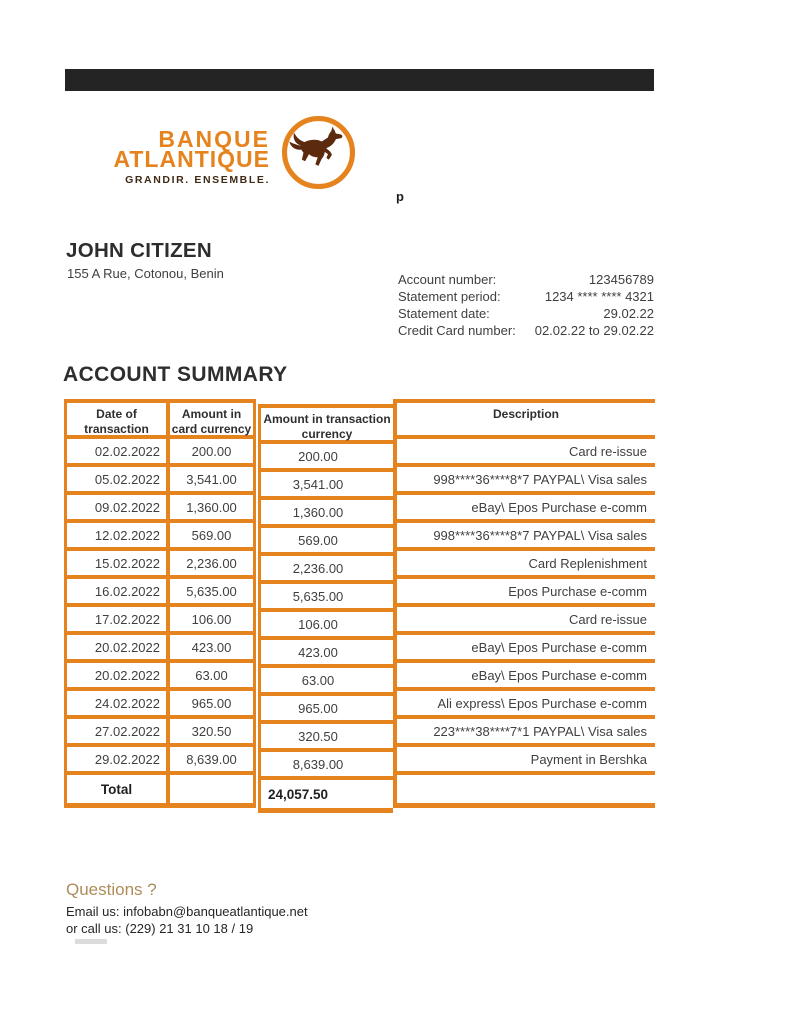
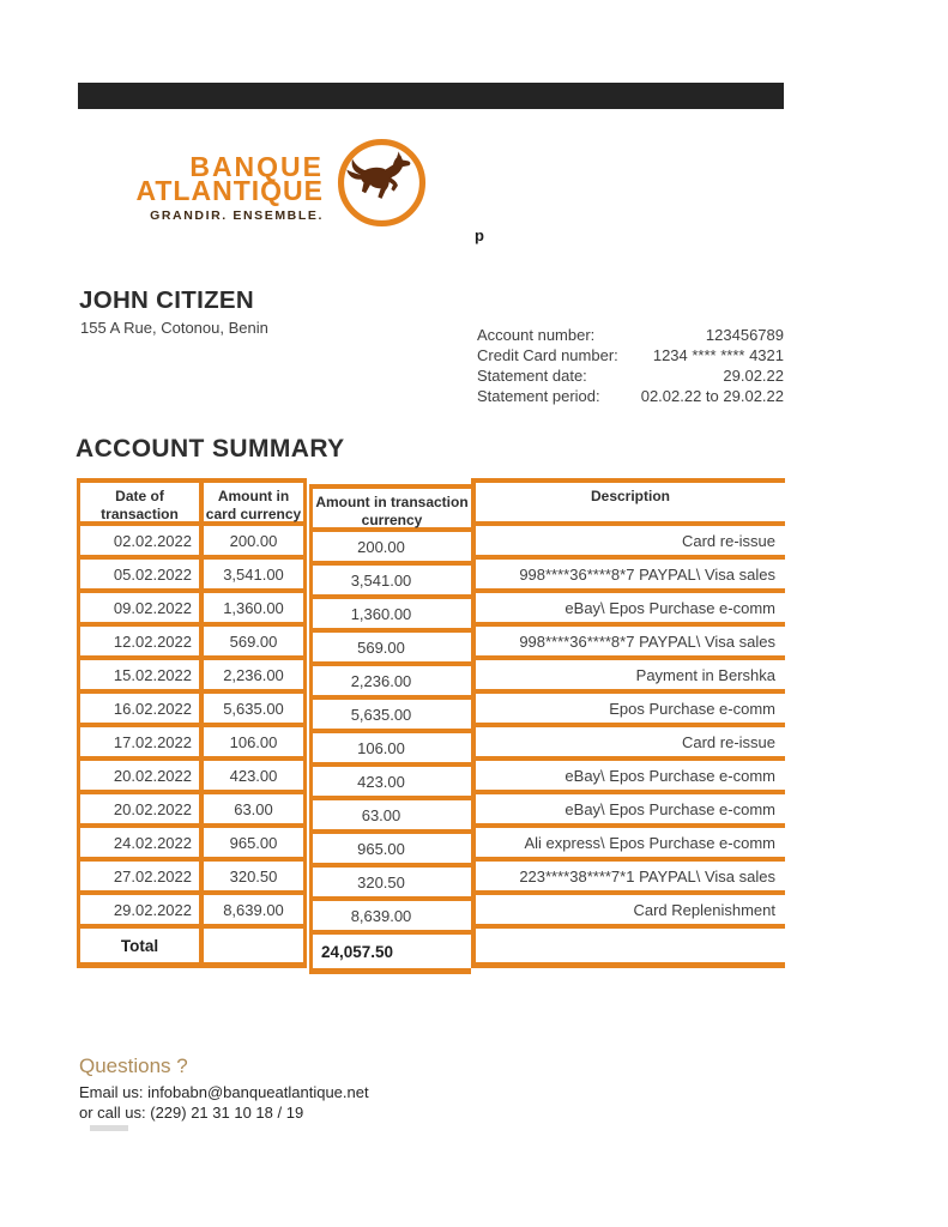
  BANQUE
  ATLANTIQUE
  GRANDIR. ENSEMBLE.
  p
  JOHN CITIZEN
  155 A Rue, Cotonou, Benin
  Account number:
  123456789
- Statement period:
+ Credit Card number:
  1234 **** **** 4321
  Statement date:
  29.02.22
- Credit Card number:
+ Statement period:
  02.02.22 to 29.02.22
  ACCOUNT SUMMARY
  Date of
  transaction
  02.02.2022
  05.02.2022
  09.02.2022
  12.02.2022
  15.02.2022
  16.02.2022
  17.02.2022
  20.02.2022
  20.02.2022
  24.02.2022
  27.02.2022
  29.02.2022
  Total
  Amount in
  card currency
  200.00
  3,541.00
  1,360.00
  569.00
  2,236.00
  5,635.00
  106.00
  423.00
  63.00
  965.00
  320.50
  8,639.00
  Amount in transaction
  currency
  200.00
  3,541.00
  1,360.00
  569.00
  2,236.00
  5,635.00
  106.00
  423.00
  63.00
  965.00
  320.50
  8,639.00
  24,057.50
  Description
  Card re-issue
  998****36****8*7 PAYPAL\ Visa sales
  eBay\ Epos Purchase e-comm
  998****36****8*7 PAYPAL\ Visa sales
- Card Replenishment
+ Payment in Bershka
  Epos Purchase e-comm
  Card re-issue
  eBay\ Epos Purchase e-comm
  eBay\ Epos Purchase e-comm
  Ali express\ Epos Purchase e-comm
  223****38****7*1 PAYPAL\ Visa sales
- Payment in Bershka
+ Card Replenishment
  Questions ?
  Email us: infobabn@banqueatlantique.net
  or call us: (229) 21 31 10 18 / 19
